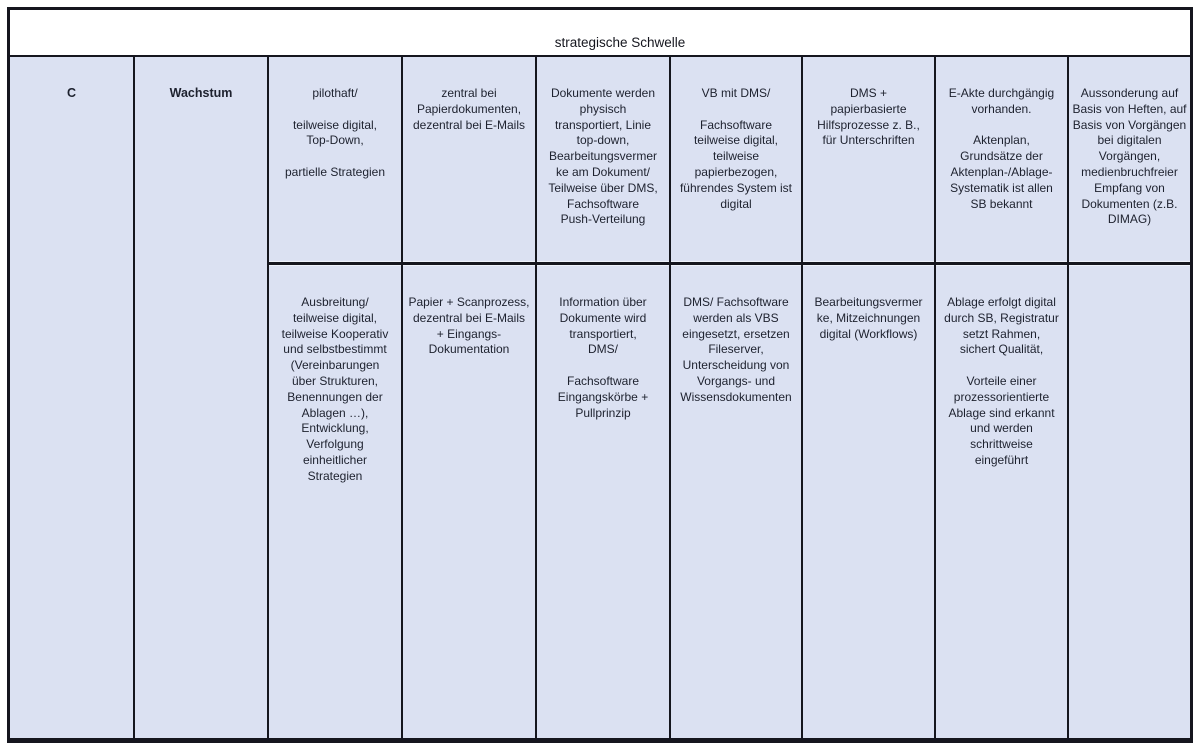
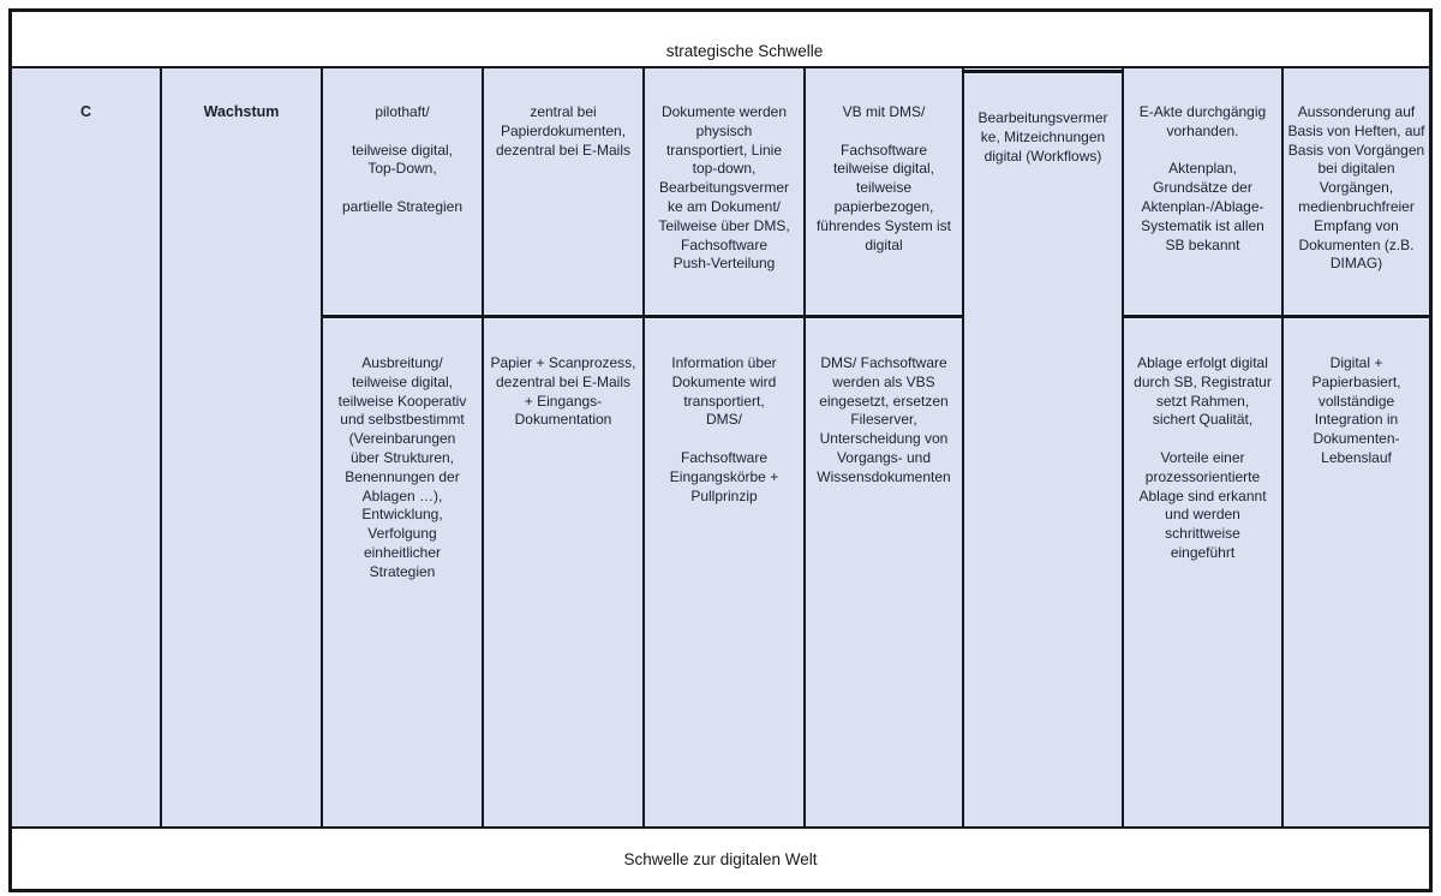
  strategische Schwelle
  C
  Wachstum
  pilothaft/
  teilweise digital,
  Top-Down,
  partielle Strategien
  Ausbreitung/
  teilweise digital,
  teilweise Kooperativ
  und selbstbestimmt
  (Vereinbarungen
  über Strukturen,
  Benennungen der
  Ablagen …),
  Entwicklung,
  Verfolgung
  einheitlicher
  Strategien
  zentral bei
  Papierdokumenten,
  dezentral bei E-Mails
  Papier + Scanprozess,
  dezentral bei E-Mails
  + Eingangs-
  Dokumentation
  Dokumente werden
  physisch
  transportiert, Linie
  top-down,
  Bearbeitungsvermer
  ke am Dokument/
  Teilweise über DMS,
  Fachsoftware
  Push-Verteilung
  Information über
  Dokumente wird
  transportiert,
  DMS/
  Fachsoftware
  Eingangskörbe +
  Pullprinzip
  VB mit DMS/
  Fachsoftware
  teilweise digital,
  teilweise
  papierbezogen,
  führendes System ist
  digital
  DMS/ Fachsoftware
  werden als VBS
  eingesetzt, ersetzen
  Fileserver,
  Unterscheidung von
  Vorgangs- und
  Wissensdokumenten
- DMS +
- papierbasierte
- Hilfsprozesse z. B.,
- für Unterschriften
  Bearbeitungsvermer
  ke, Mitzeichnungen
  digital (Workflows)
  E-Akte durchgängig
  vorhanden.
  Aktenplan,
  Grundsätze der
  Aktenplan-/Ablage-
  Systematik ist allen
  SB bekannt
  Ablage erfolgt digital
  durch SB, Registratur
  setzt Rahmen,
  sichert Qualität,
  Vorteile einer
  prozessorientierte
  Ablage sind erkannt
  und werden
  schrittweise
  eingeführt
  Aussonderung auf
  Basis von Heften, auf
  Basis von Vorgängen
  bei digitalen
  Vorgängen,
  medienbruchfreier
  Empfang von
  Dokumenten (z.B.
  DIMAG)
+ Digital +
+ Papierbasiert,
+ vollständige
+ Integration in
+ Dokumenten-
+ Lebenslauf
+ Schwelle zur digitalen Welt
